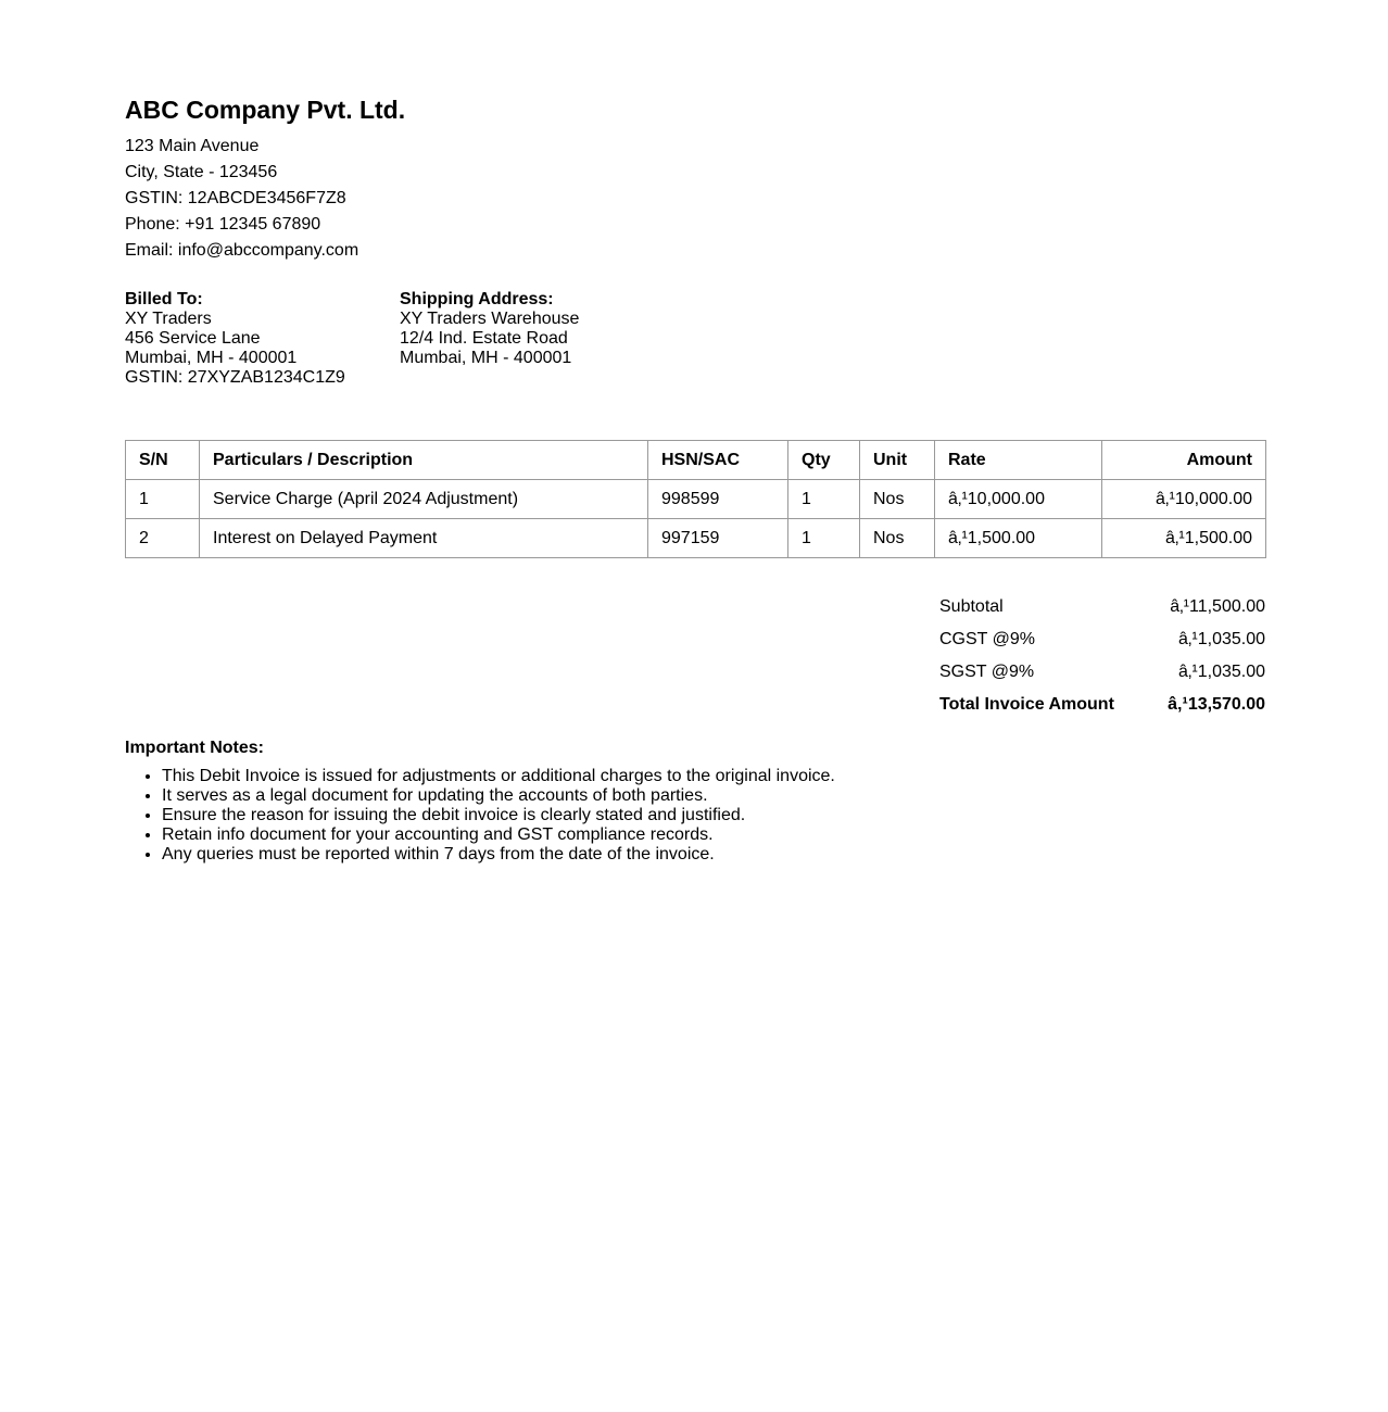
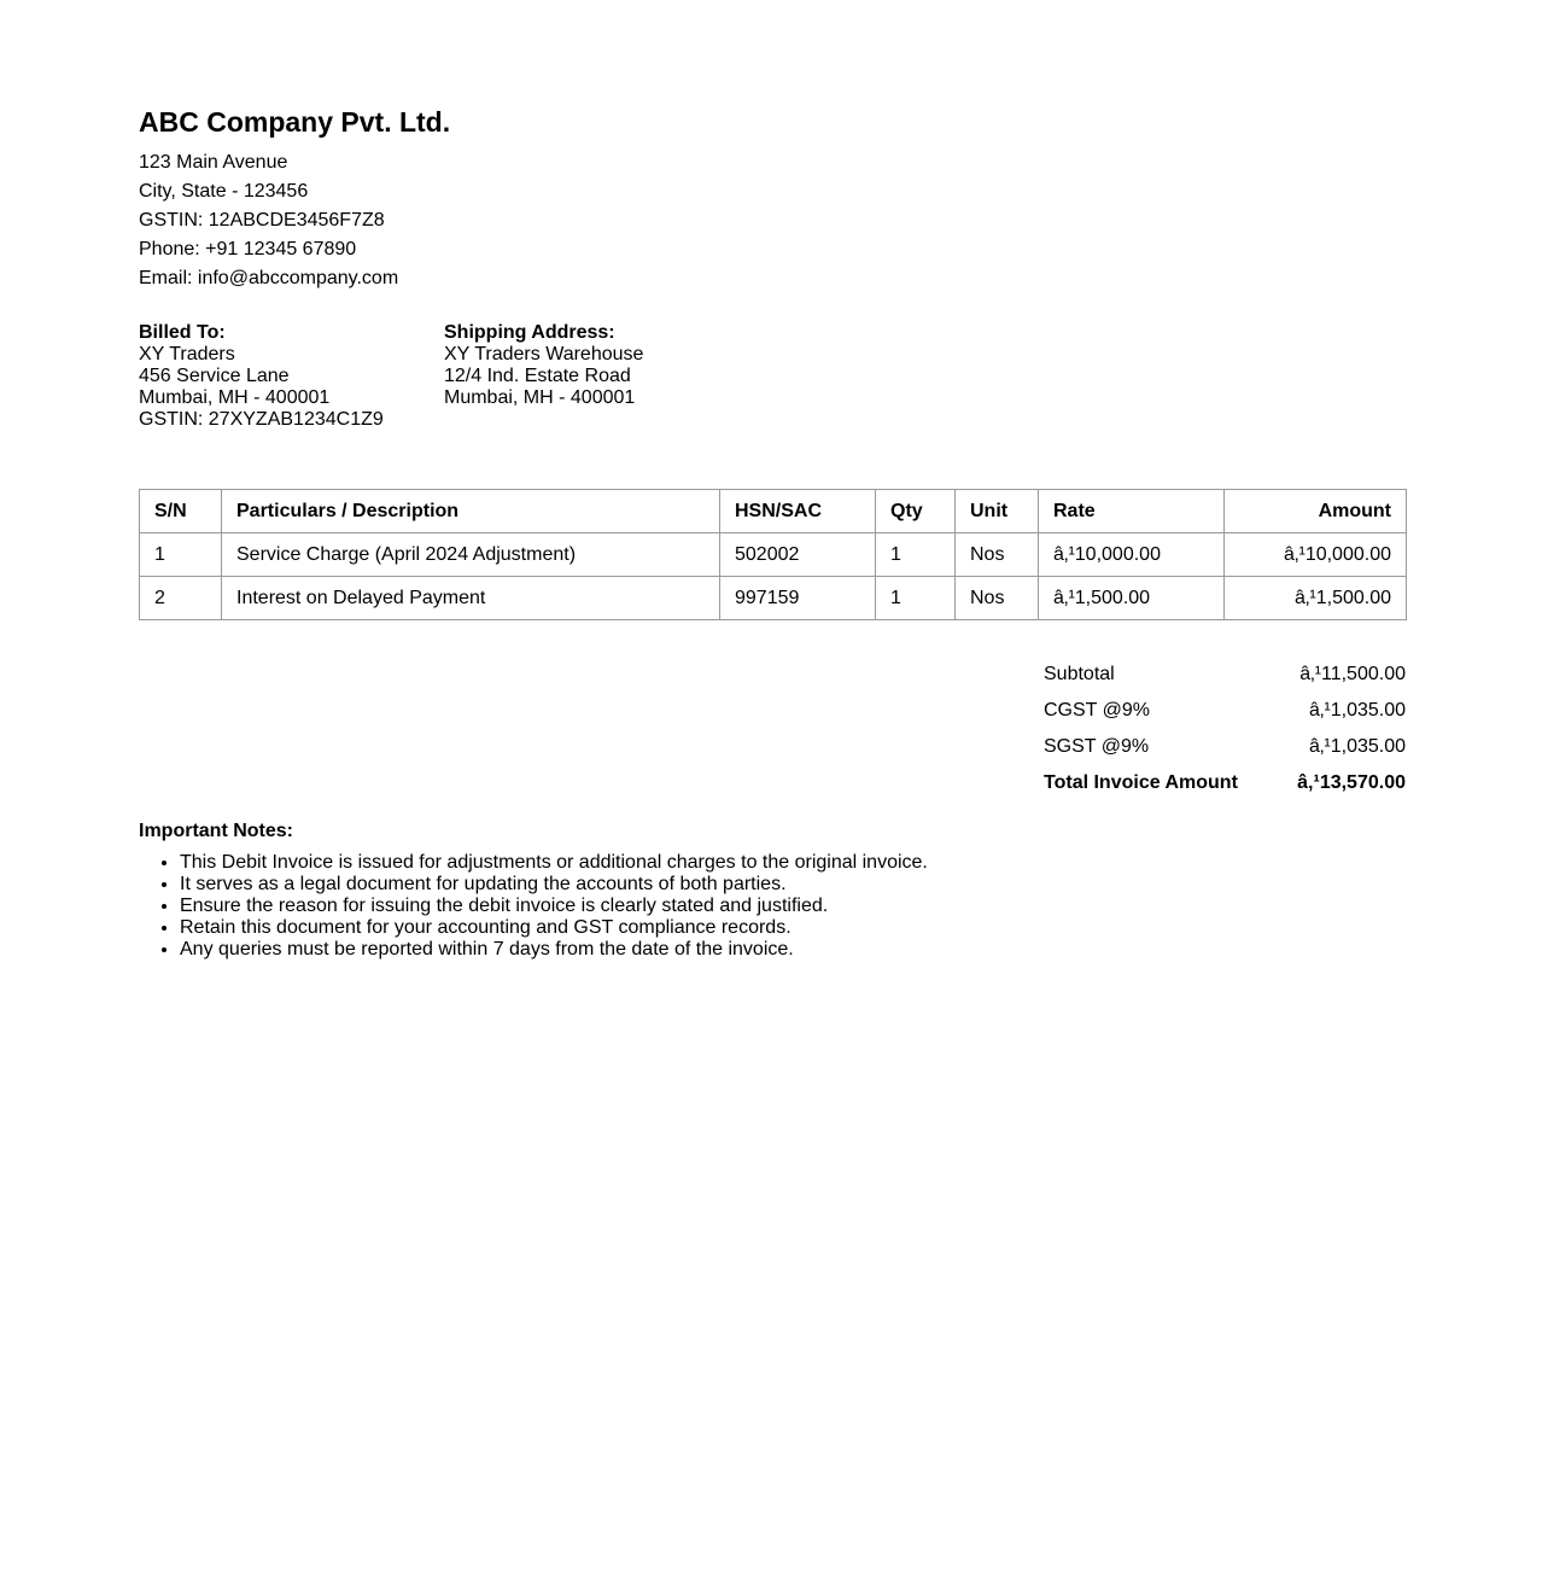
  ABC Company Pvt. Ltd.
  123 Main Avenue
  City, State - 123456
  GSTIN: 12ABCDE3456F7Z8
  Phone: +91 12345 67890
  Email: info@abccompany.com
  Billed To:
  XY Traders
  456 Service Lane
  Mumbai, MH - 400001
  GSTIN: 27XYZAB1234C1Z9
  Shipping Address:
  XY Traders Warehouse
  12/4 Ind. Estate Road
  Mumbai, MH - 400001
  S/N	Particulars / Description	HSN/SAC	Qty	Unit	Rate	Amount
- 1	Service Charge (April 2024 Adjustment)	998599	1	Nos	â‚¹10,000.00	â‚¹10,000.00
+ 1	Service Charge (April 2024 Adjustment)	502002	1	Nos	â‚¹10,000.00	â‚¹10,000.00
  2	Interest on Delayed Payment	997159	1	Nos	â‚¹1,500.00	â‚¹1,500.00
  Subtotal
  â‚¹11,500.00
  CGST @9%
  â‚¹1,035.00
  SGST @9%
  â‚¹1,035.00
  Total Invoice Amount
  â‚¹13,570.00
  Important Notes:
  This Debit Invoice is issued for adjustments or additional charges to the original invoice.
  It serves as a legal document for updating the accounts of both parties.
  Ensure the reason for issuing the debit invoice is clearly stated and justified.
- Retain info document for your accounting and GST compliance records.
+ Retain this document for your accounting and GST compliance records.
  Any queries must be reported within 7 days from the date of the invoice.
